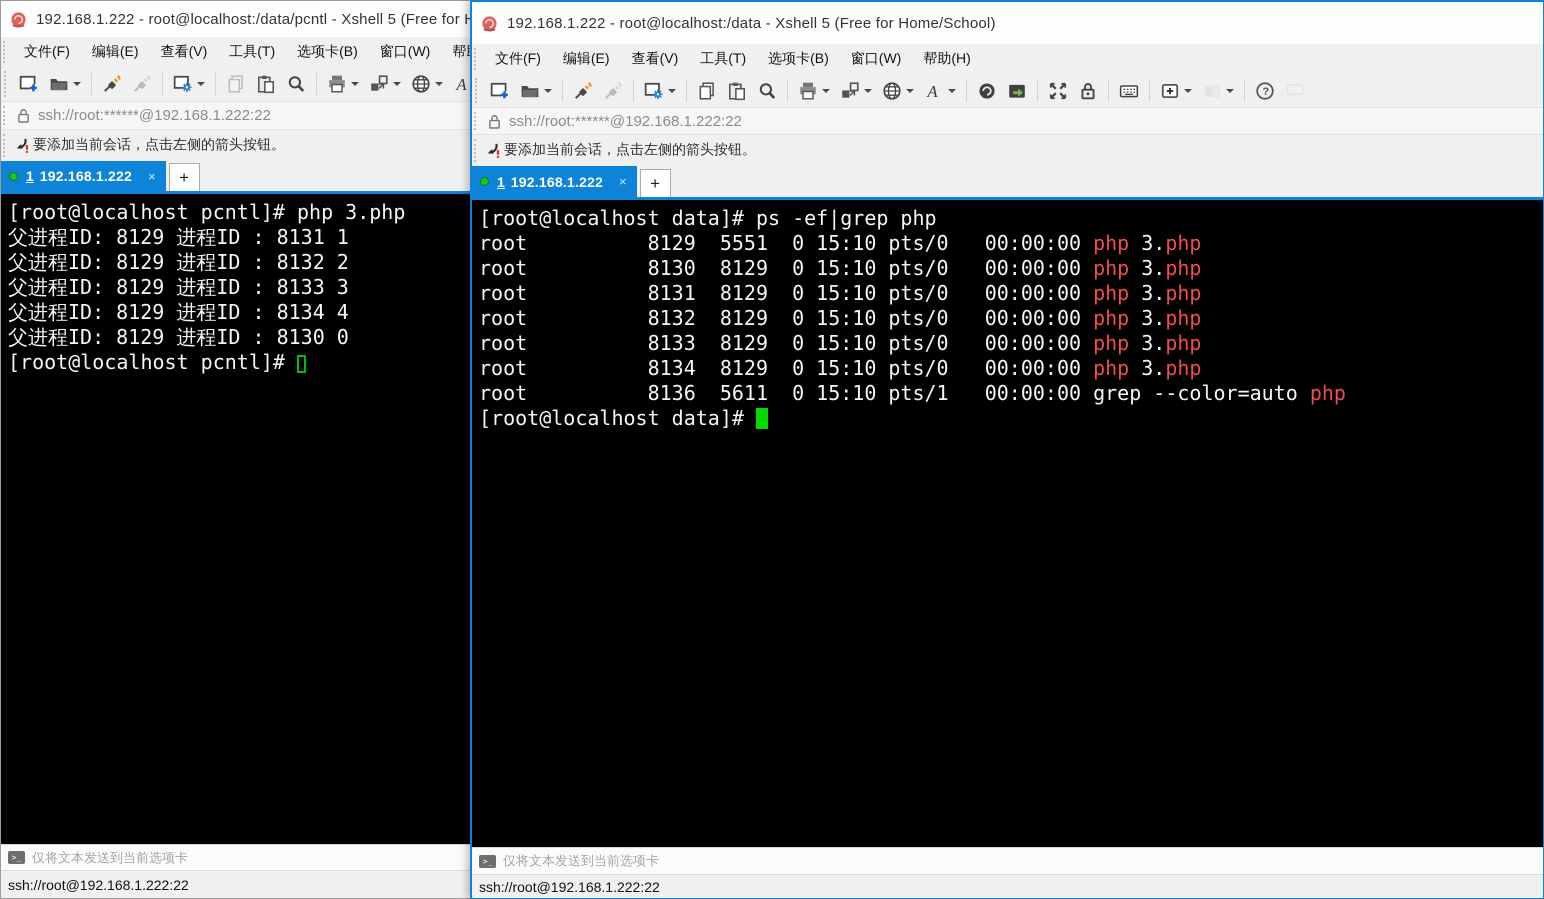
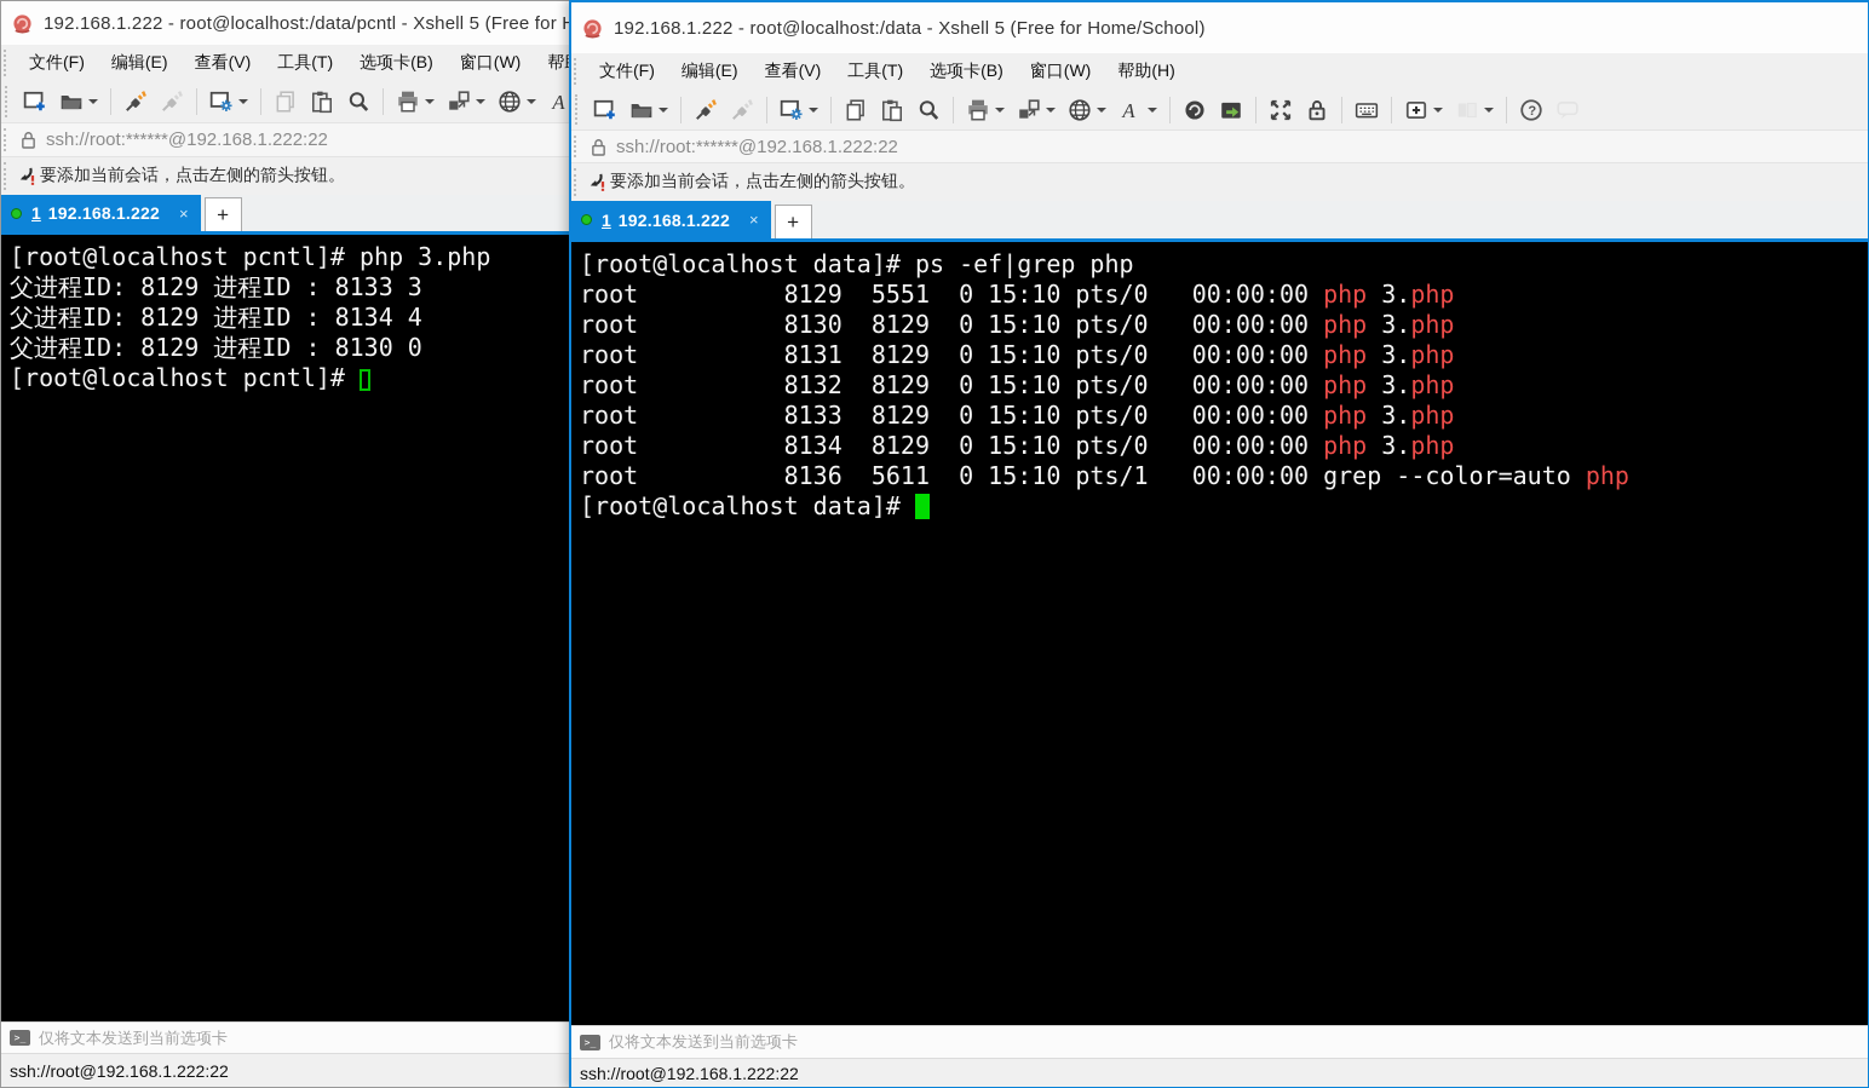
  192.168.1.222 - root@localhost:/data/pcntl - Xshell 5 (Free for
  文件(F)
  编辑(E)
  查看(V)
  工具(T)
  选项卡(B)
  窗口(W)
  ssh://root:******@192.168.1.222:22
  要添加当前会话，点击左侧的箭头按钮。
  1
  192.168.1.222
  ×
  +
  [root@localhost pcntl]# php 3.php
- 父进程ID: 8129 进程ID : 8131 1
- 父进程ID: 8129 进程ID : 8132 2
  父进程ID: 8129 进程ID : 8133 3
  父进程ID: 8129 进程ID : 8134 4
  父进程ID: 8129 进程ID : 8130 0
  [root@localhost pcntl]#
  >_
  仅将文本发送到当前选项卡
  ssh://root@192.168.1.222:22
  192.168.1.222 - root@localhost:/data - Xshell 5 (Free for Home/School)
  文件(F)
  编辑(E)
  查看(V)
  工具(T)
  选项卡(B)
  窗口(W)
  帮助(H)
  ssh://root:******@192.168.1.222:22
  要添加当前会话，点击左侧的箭头按钮。
  1
  192.168.1.222
  ×
  +
  [root@localhost data]# ps -ef|grep php
  root 8129 5551 0 15:10 pts/0 00:00:00 php 3.php
  root 8130 8129 0 15:10 pts/0 00:00:00 php 3.php
  root 8131 8129 0 15:10 pts/0 00:00:00 php 3.php
  root 8132 8129 0 15:10 pts/0 00:00:00 php 3.php
  root 8133 8129 0 15:10 pts/0 00:00:00 php 3.php
  root 8134 8129 0 15:10 pts/0 00:00:00 php 3.php
  root 8136 5611 0 15:10 pts/1 00:00:00 grep --color=auto php
  [root@localhost data]#
  >_
  仅将文本发送到当前选项卡
  ssh://root@192.168.1.222:22
